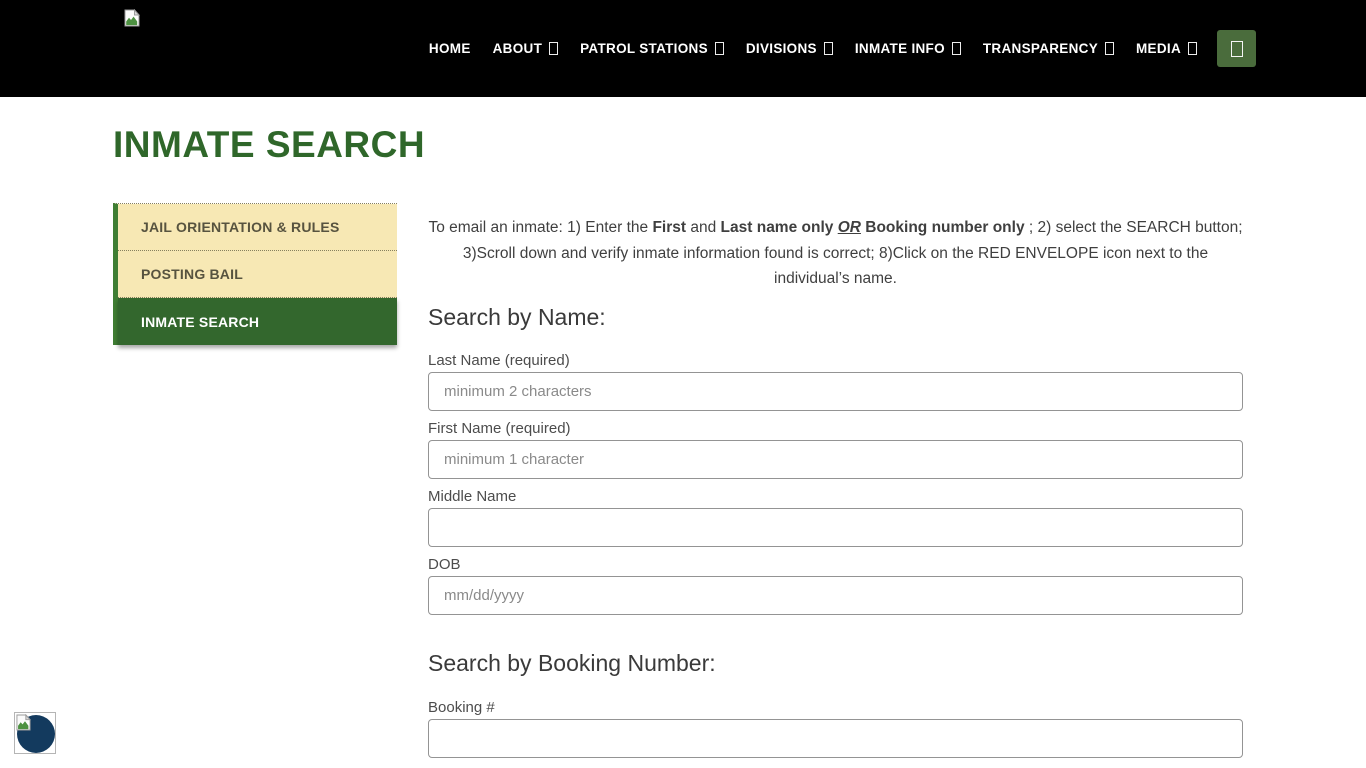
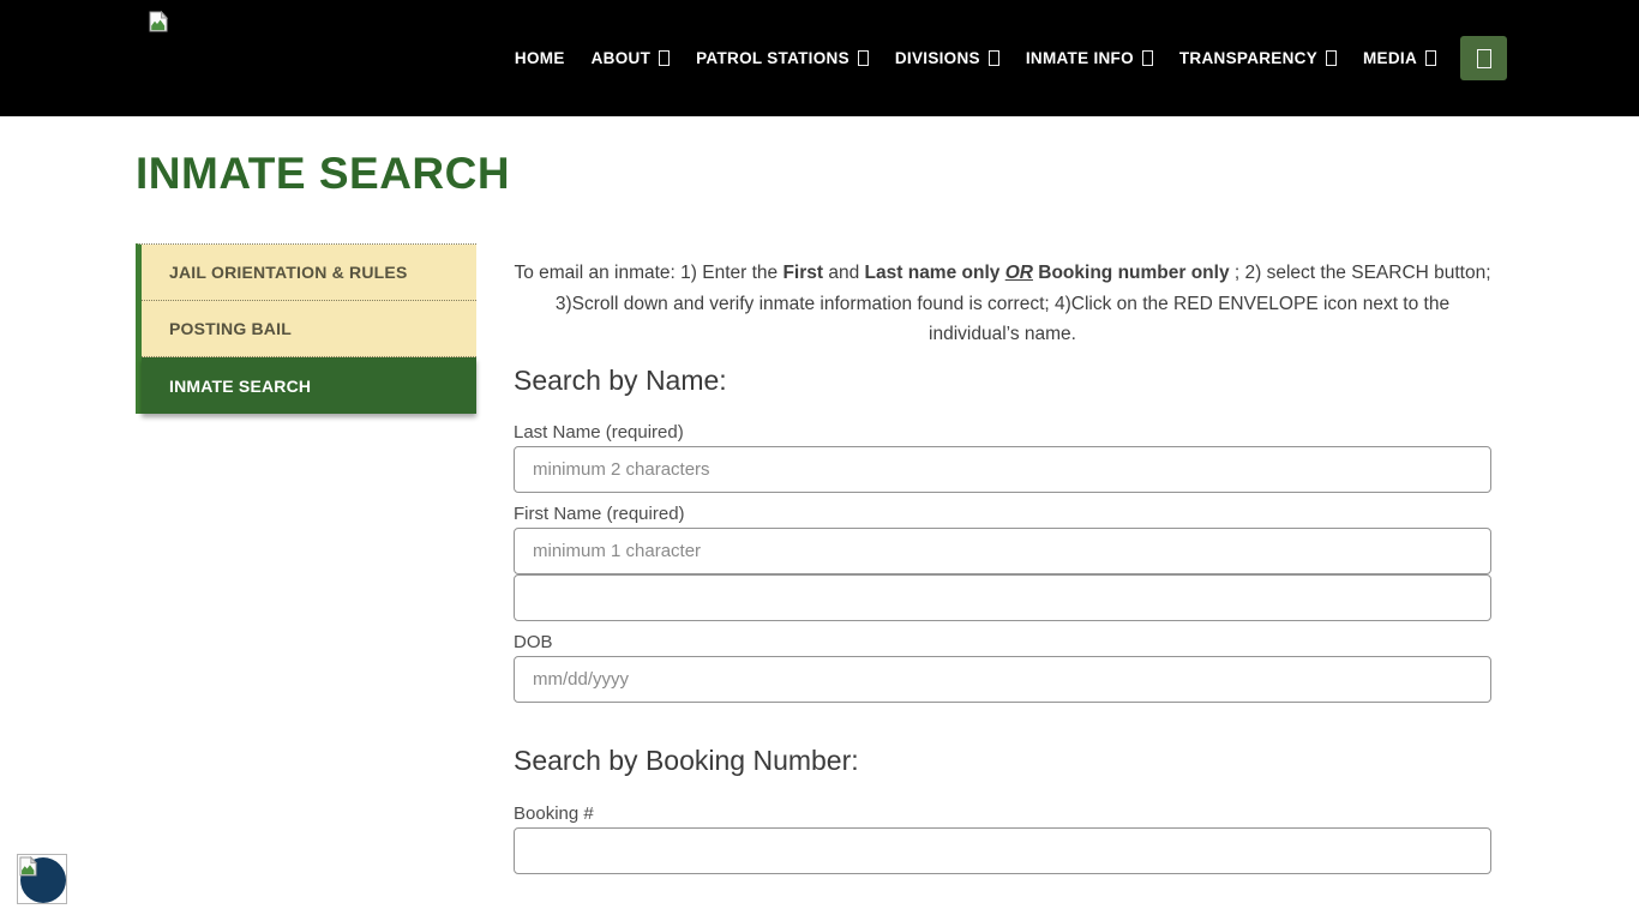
  HOME
  ABOUT
  PATROL STATIONS
  DIVISIONS
  INMATE INFO
  TRANSPARENCY
  MEDIA
  INMATE SEARCH
  JAIL ORIENTATION & RULES
  POSTING BAIL
  INMATE SEARCH
- To email an inmate: 1) Enter the First and Last name only OR Booking number only ; 2) select the SEARCH button; 3)Scroll down and verify inmate information found is correct; 8)Click on the RED ENVELOPE icon next to the individual’s name.
+ To email an inmate: 1) Enter the First and Last name only OR Booking number only ; 2) select the SEARCH button; 3)Scroll down and verify inmate information found is correct; 4)Click on the RED ENVELOPE icon next to the individual’s name.
  Search by Name:
  Last Name (required)
  minimum 2 characters
  First Name (required)
  minimum 1 character
- Middle Name
  DOB
  mm/dd/yyyy
  Search by Booking Number:
  Booking #
